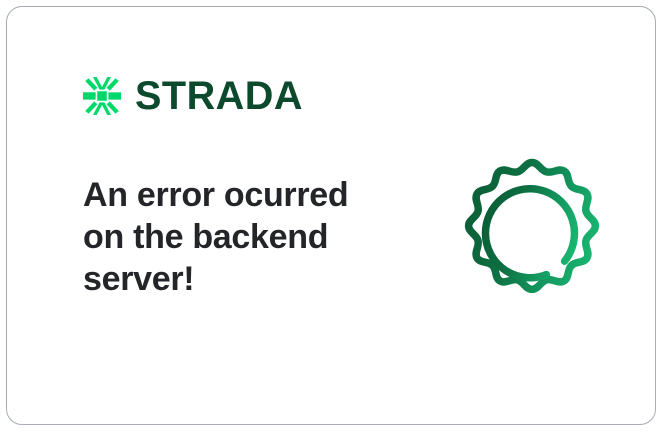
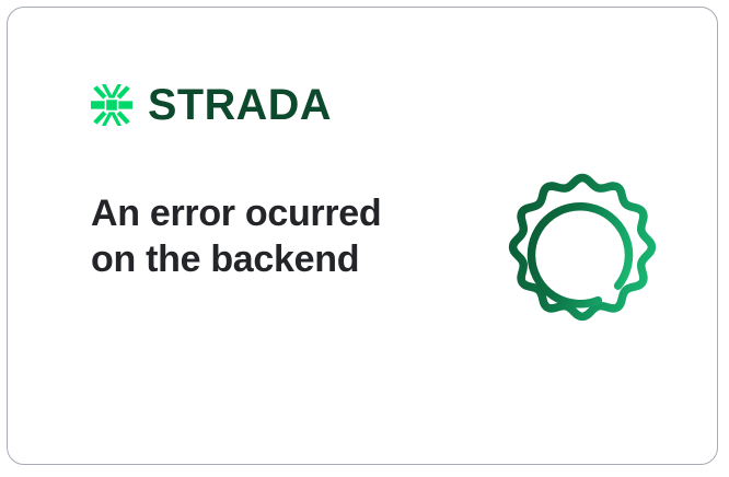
  STRADA
  An error ocurred
  on the backend
- server!
